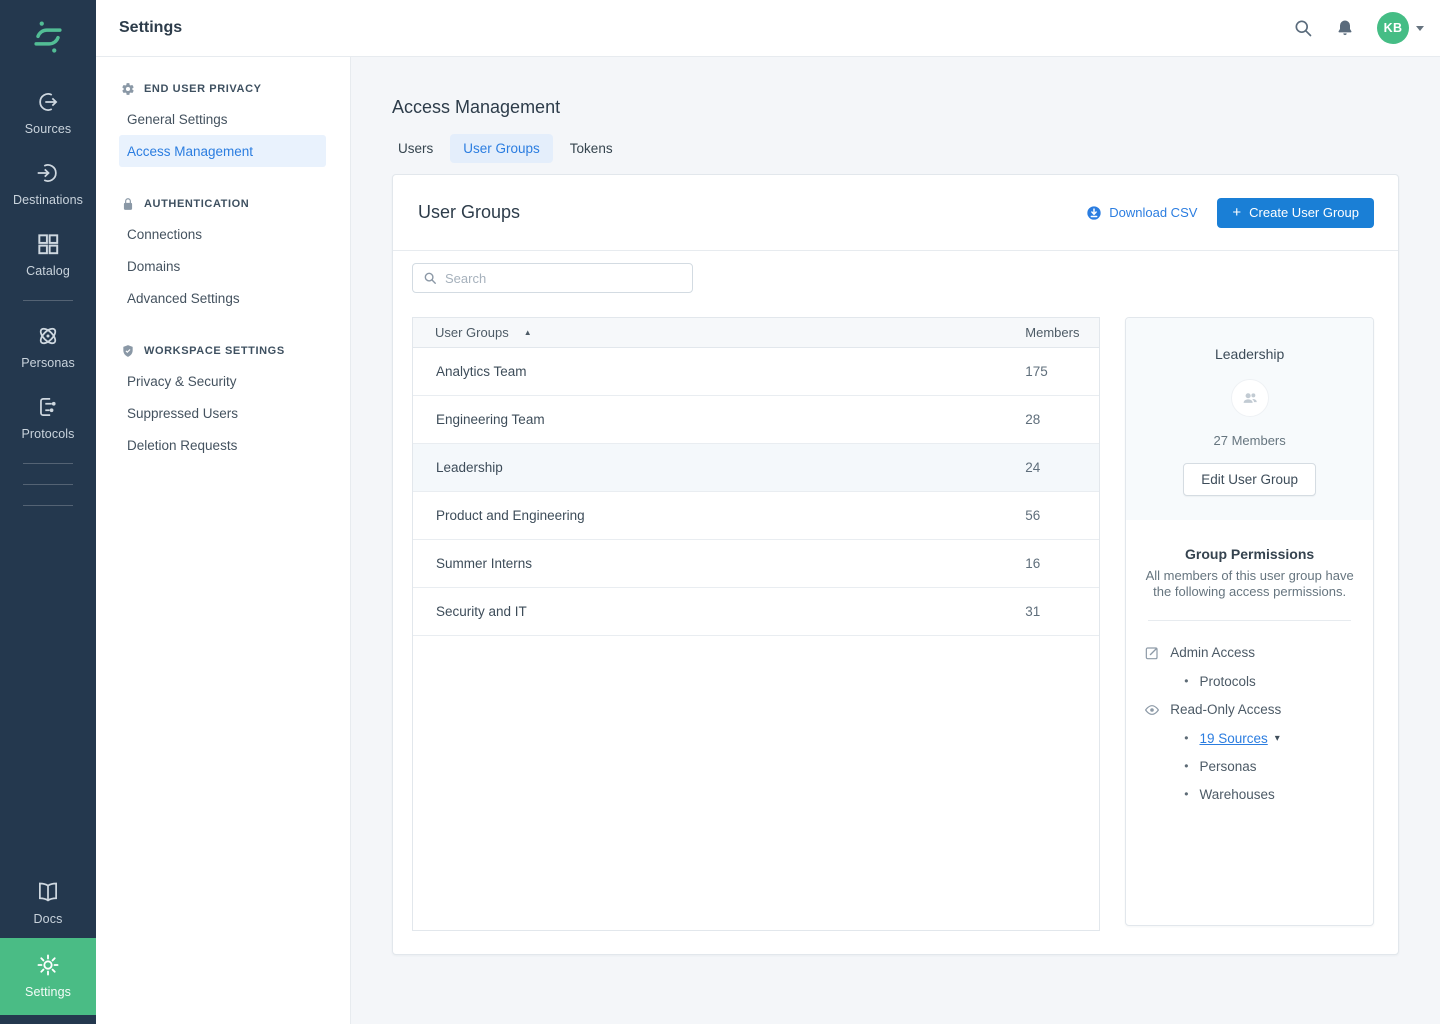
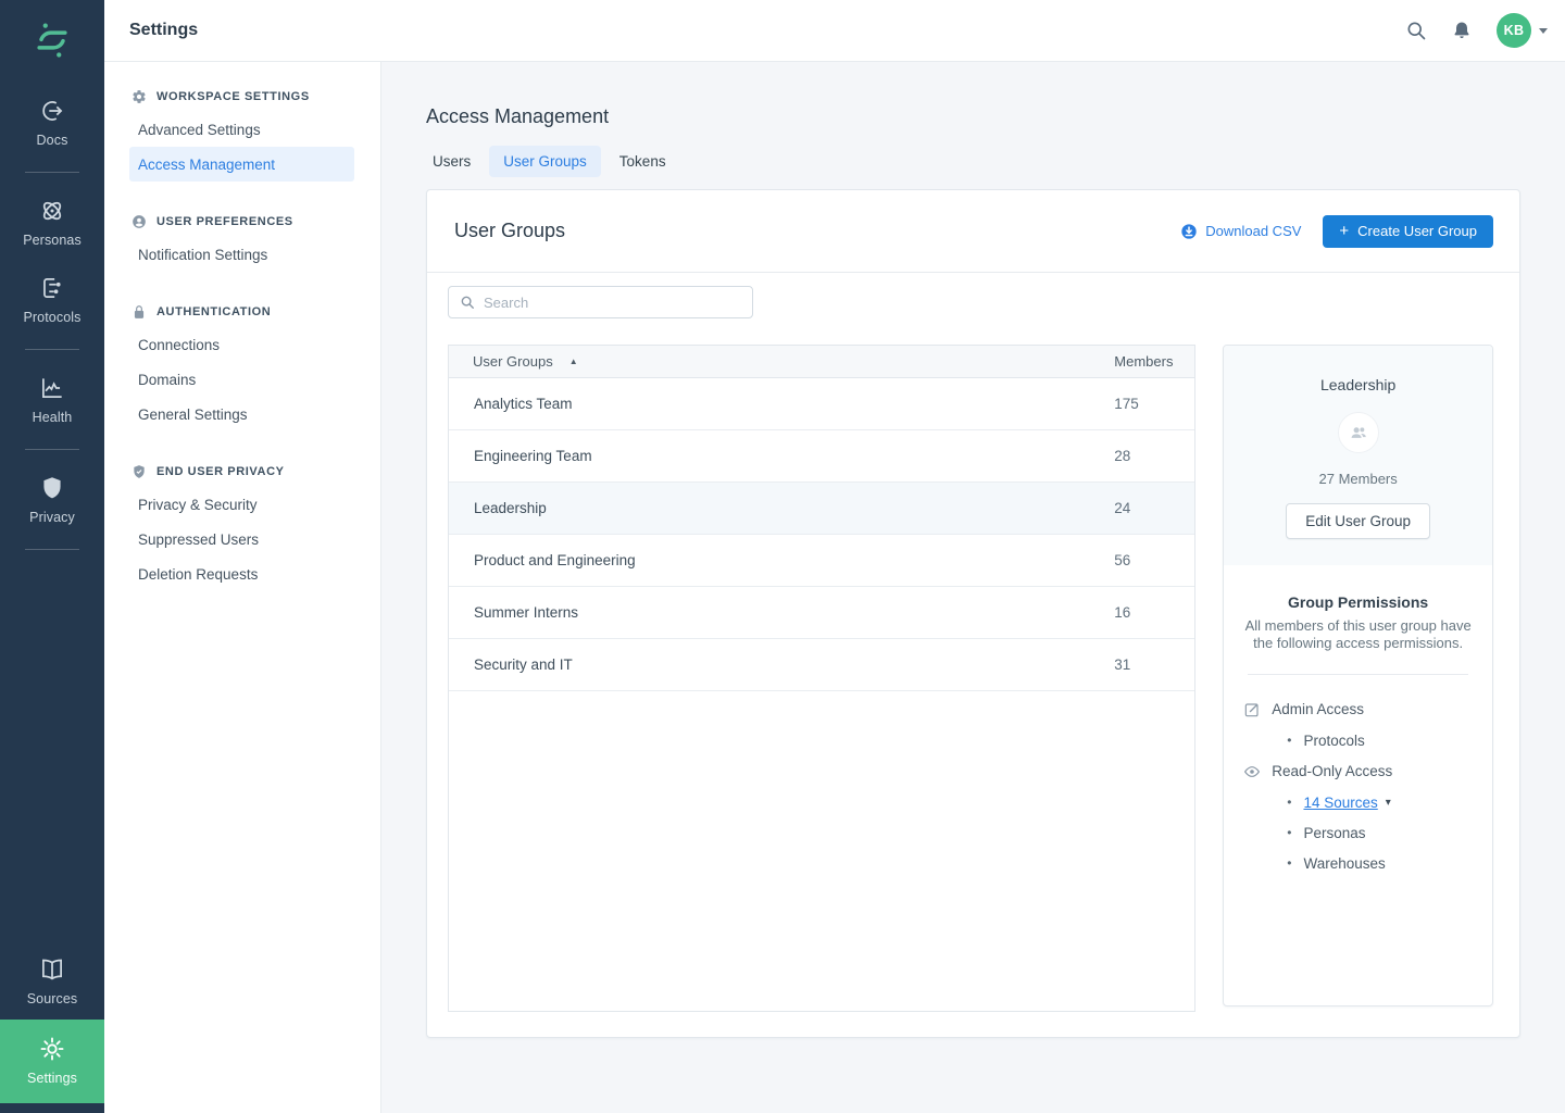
- Sources
+ Docs
- Destinations
- Catalog
  Personas
  Protocols
+ Health
+ Privacy
- Docs
+ Sources
  Settings
  Settings
  KB
- END USER PRIVACY
+ WORKSPACE SETTINGS
- General Settings
+ Advanced Settings
  Access Management
+ USER PREFERENCES
+ Notification Settings
  AUTHENTICATION
  Connections
  Domains
- Advanced Settings
+ General Settings
- WORKSPACE SETTINGS
+ END USER PRIVACY
  Privacy & Security
  Suppressed Users
  Deletion Requests
  Access Management
  Users
  User Groups
  Tokens
  User Groups
  Download CSV
  +
  Create User Group
  Search
  User Groups
  ▲
  Members
  Analytics Team
  175
  Engineering Team
  28
  Leadership
  24
  Product and Engineering
  56
  Summer Interns
  16
  Security and IT
  31
  Leadership
  27 Members
  Edit User Group
  Group Permissions
  All members of this user group have the following access permissions.
  Admin Access
  •
  Protocols
  Read-Only Access
  •
- 19 Sources
+ 14 Sources
  ▾
  •
  Personas
  •
  Warehouses
